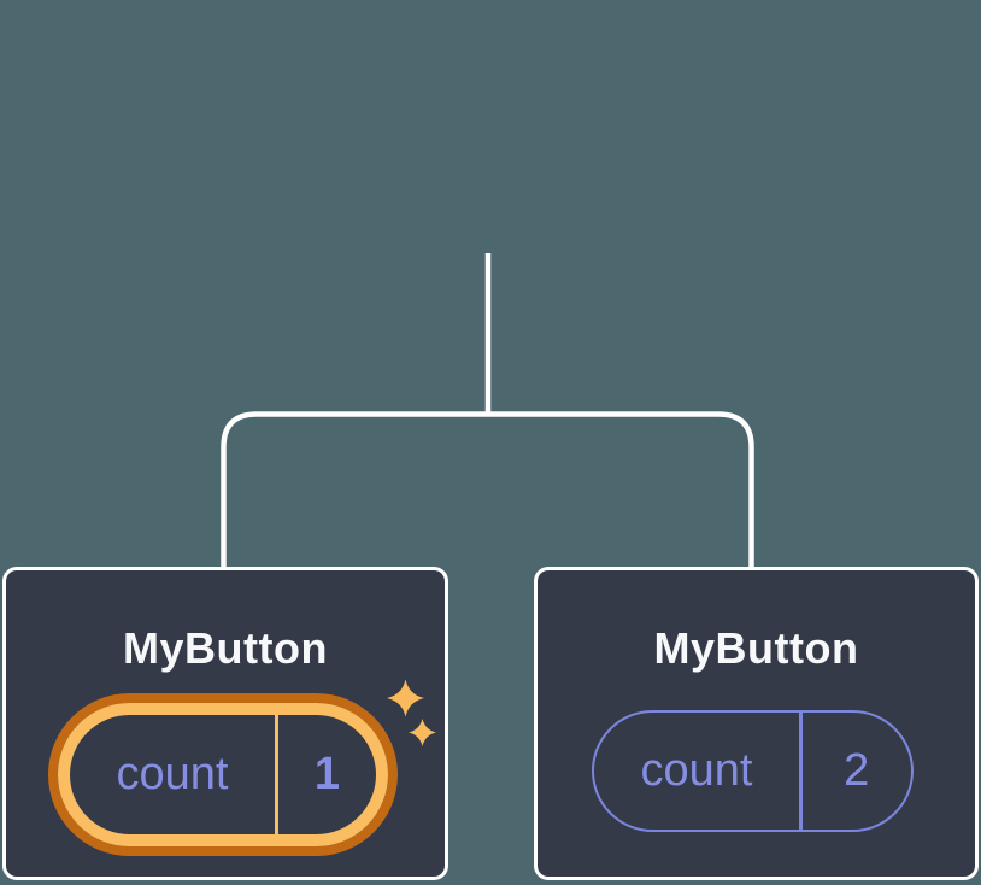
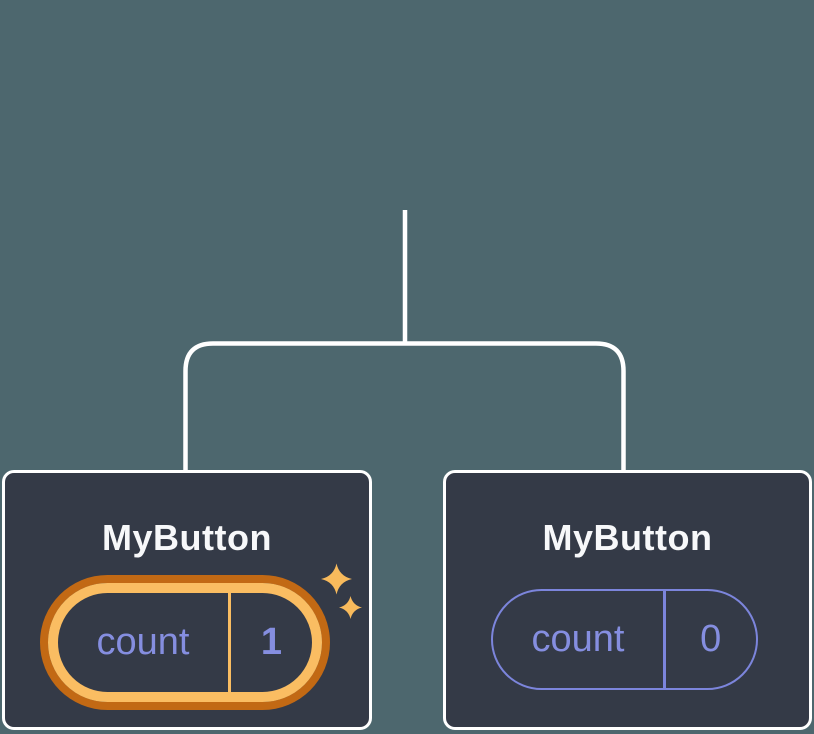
  MyButton
  count
  1
  MyButton
  count
- 2
+ 0
